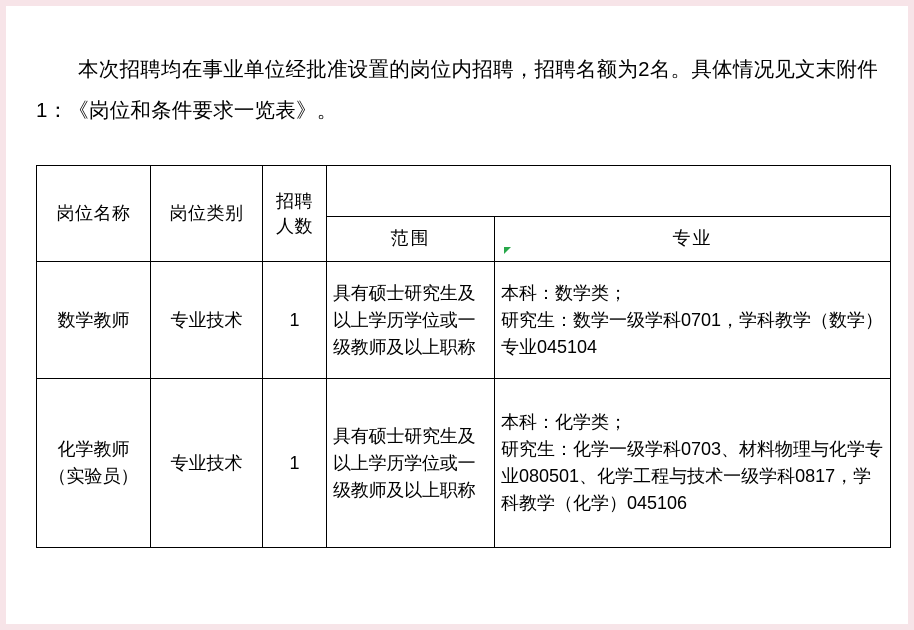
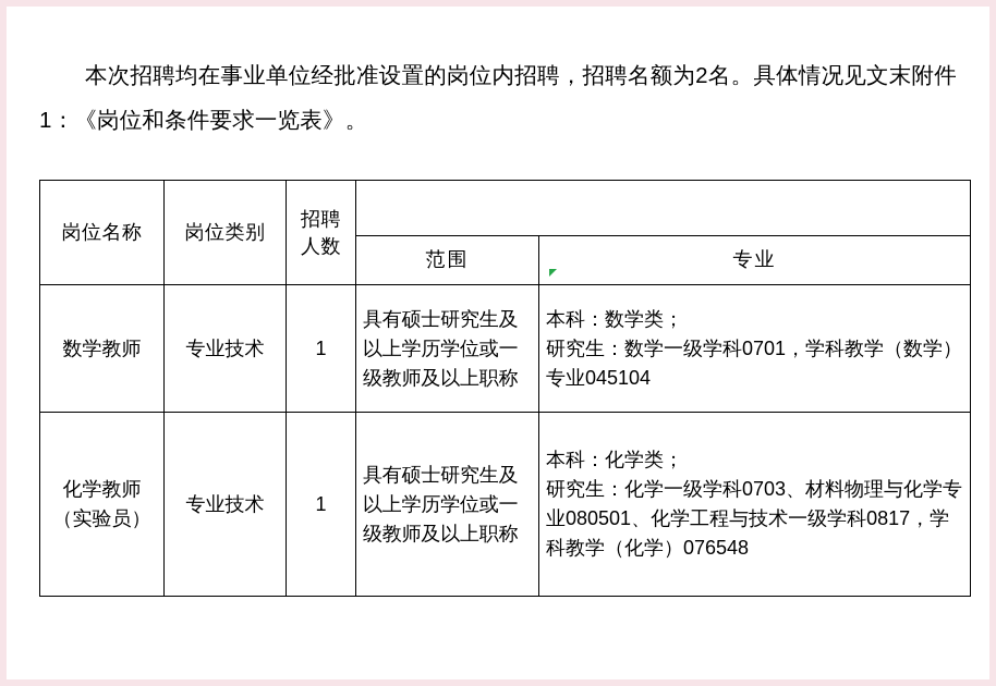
  本次招聘均在事业单位经批准设置的岗位内招聘，招聘名额为2名。具体情况见文末附件1：《岗位和条件要求一览表》。
  岗位名称	岗位类别	招聘人数
  范围	专业
  数学教师	专业技术	1	具有硕士研究生及以上学历学位或一级教师及以上职称	本科：数学类； 研究生：数学一级学科0701，学科教学（数学）专业045104
- 化学教师（实验员）	专业技术	1	具有硕士研究生及以上学历学位或一级教师及以上职称	本科：化学类； 研究生：化学一级学科0703、材料物理与化学专业080501、化学工程与技术一级学科0817，学科教学（化学）045106
+ 化学教师（实验员）	专业技术	1	具有硕士研究生及以上学历学位或一级教师及以上职称	本科：化学类； 研究生：化学一级学科0703、材料物理与化学专业080501、化学工程与技术一级学科0817，学科教学（化学）076548
